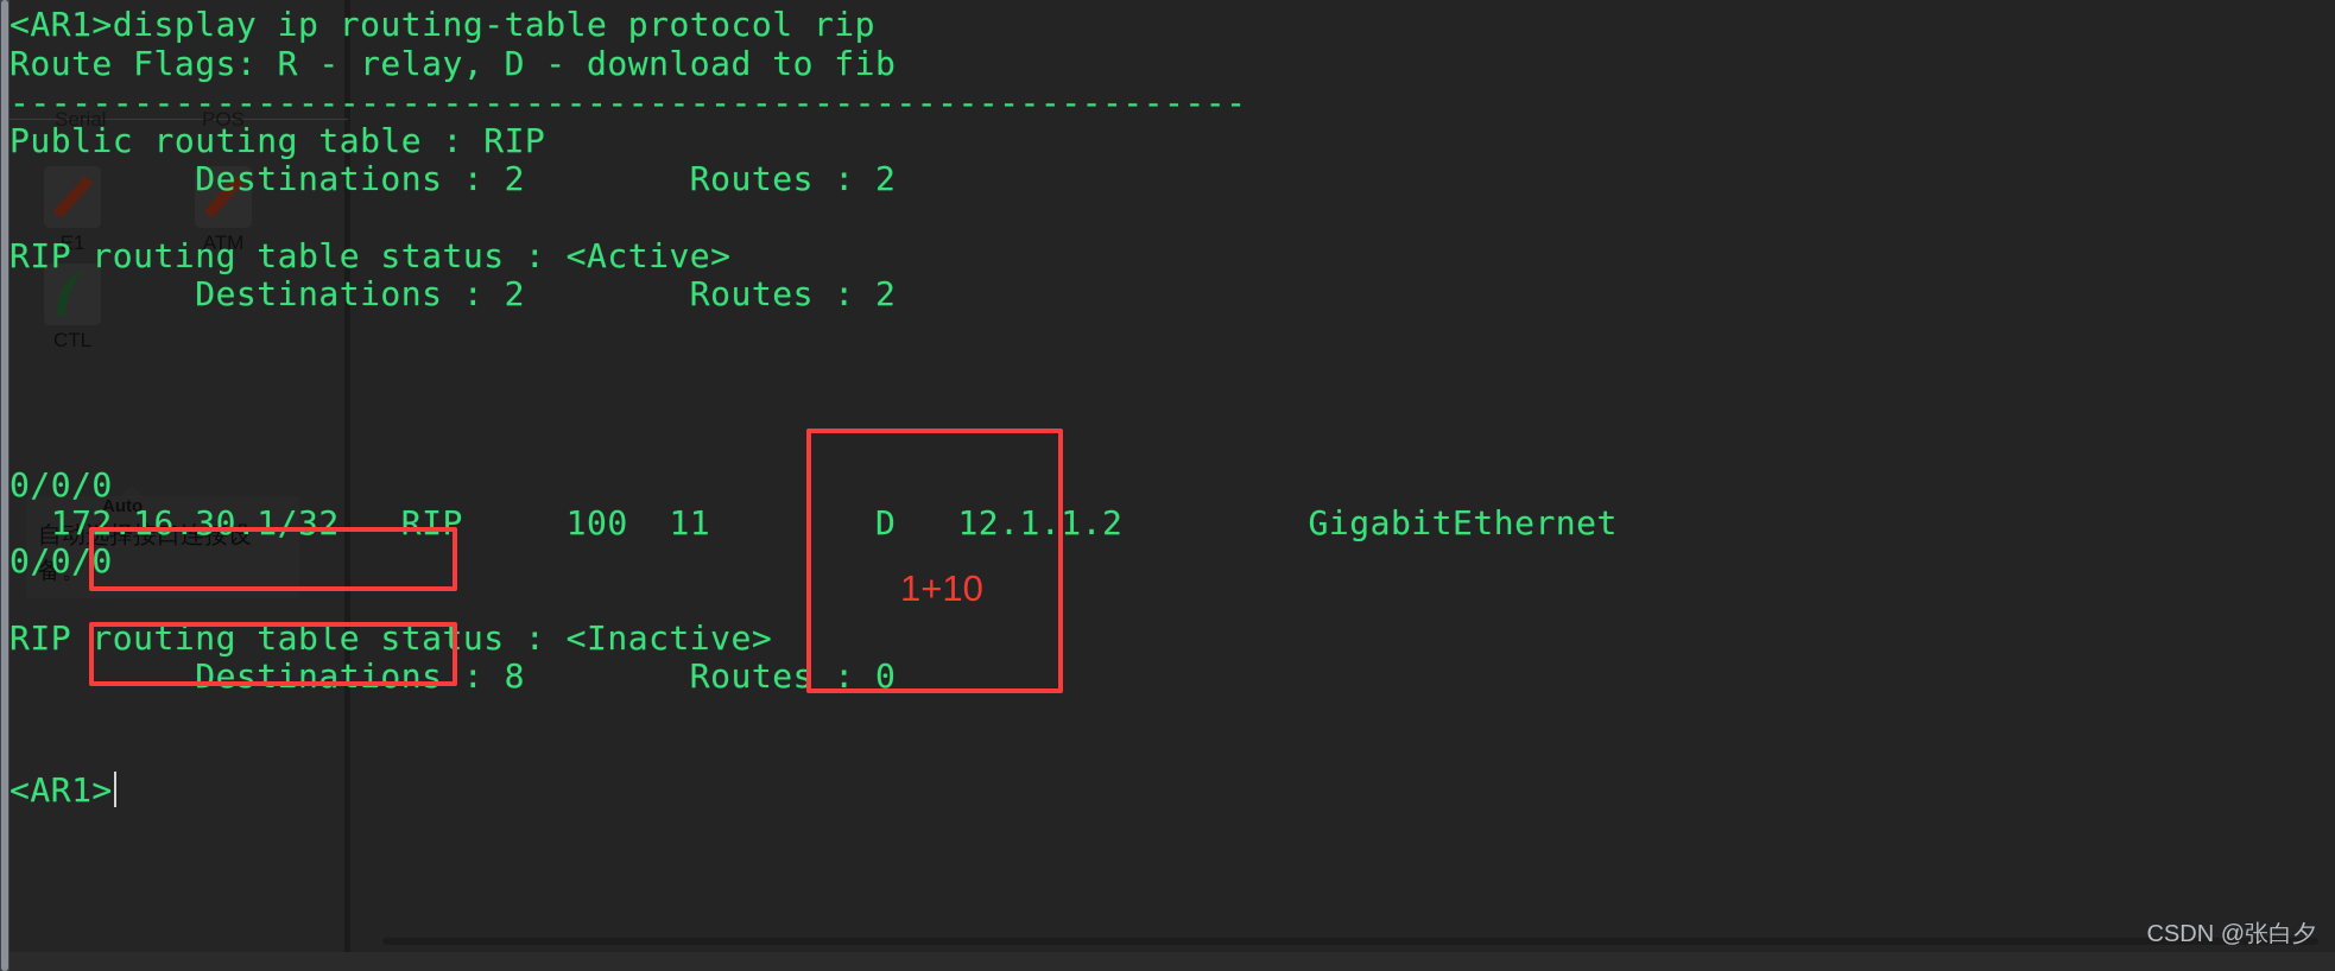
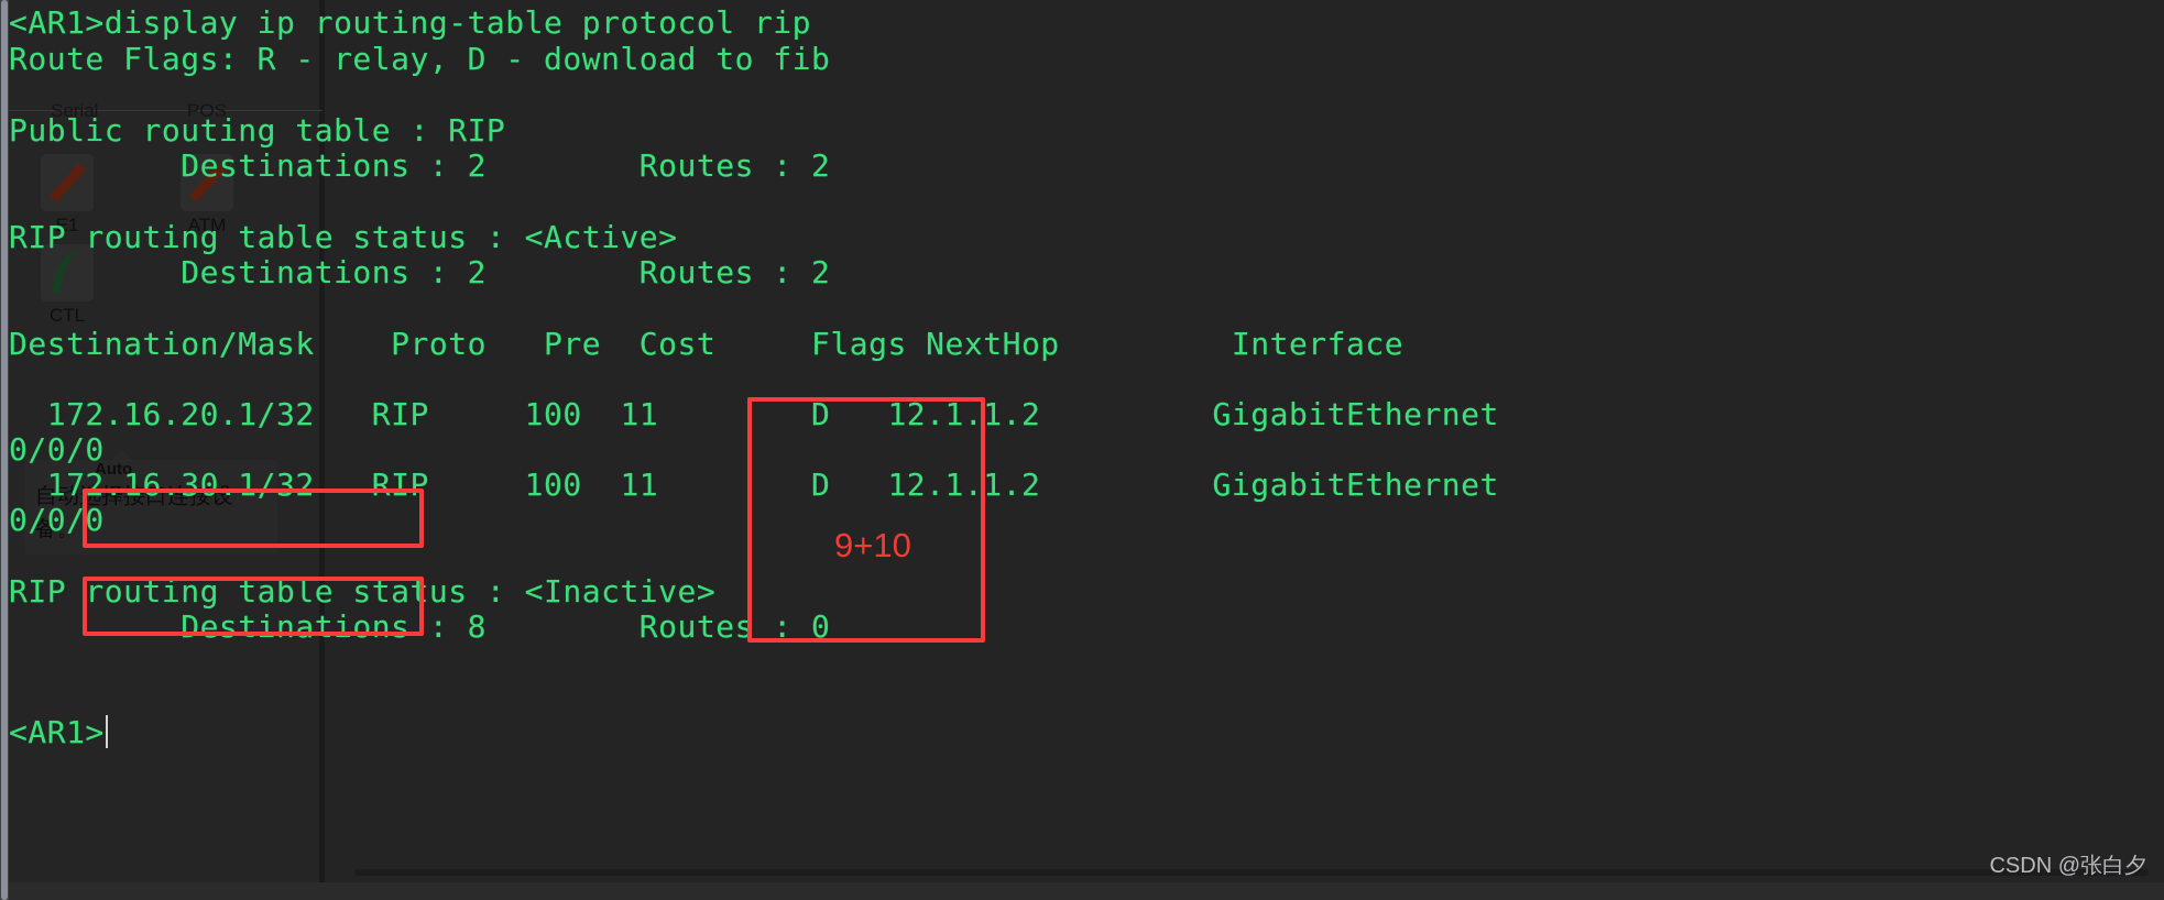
  Serial
  POS
  E1
  ATM
  Auto
  自动选择接口连接设备。
  <AR1>display ip routing-table protocol rip
  Route Flags: R - relay, D - download to fib
- ------------------------------------------------------------
  Public routing table : RIP
  Destinations : 2 Routes : 2
  RIP routing table status : <Active>
  Destinations : 2 Routes : 2
+ Destination/Mask Proto Pre Cost Flags NextHop Interface
+ 172.16.20.1/32 RIP 100 11 D 12.1.1.2 GigabitEthernet
  0/0/0
  172.16.30.1/32 RIP 100 11 D 12.1.1.2 GigabitEthernet
  0/0/0
  RIP routing table status : <Inactive>
  Destinations : 8 Routes : 0
  <AR1>
- 1+10
+ 9+10
  CSDN @张白夕
